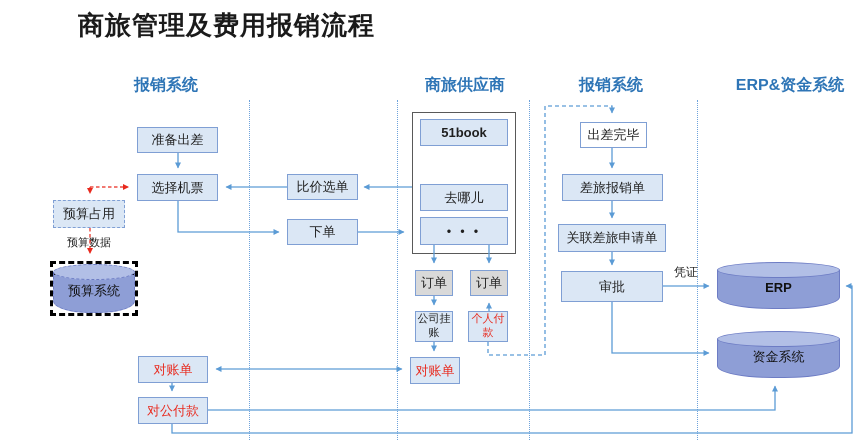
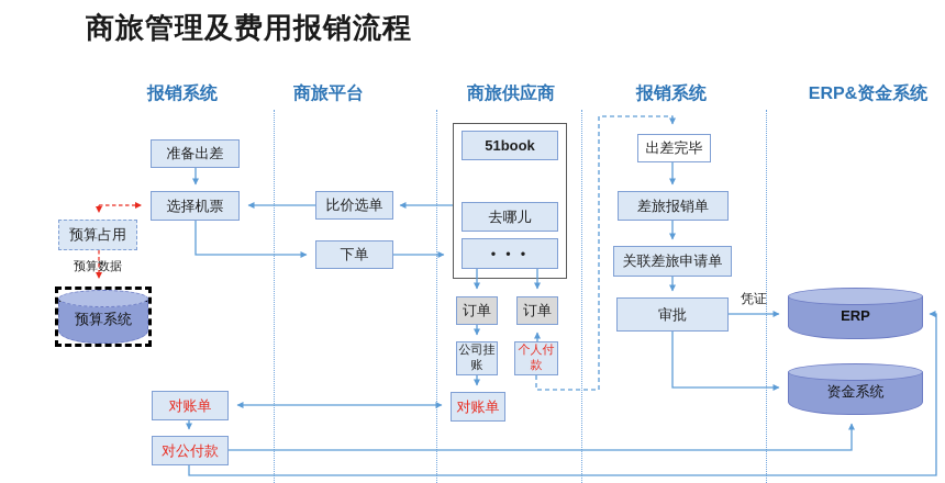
  商旅管理及费用报销流程
  报销系统
+ 商旅平台
  商旅供应商
  报销系统
  ERP&资金系统
  准备出差
  选择机票
  预算占用
  预算数据
  预算系统
  比价选单
  下单
  51book
  去哪儿
  • • •
  订单
  订单
  公司挂账
  个人付款
  对账单
  出差完毕
  差旅报销单
  关联差旅申请单
  审批
  凭证
  ERP
  资金系统
  对账单
  对公付款
